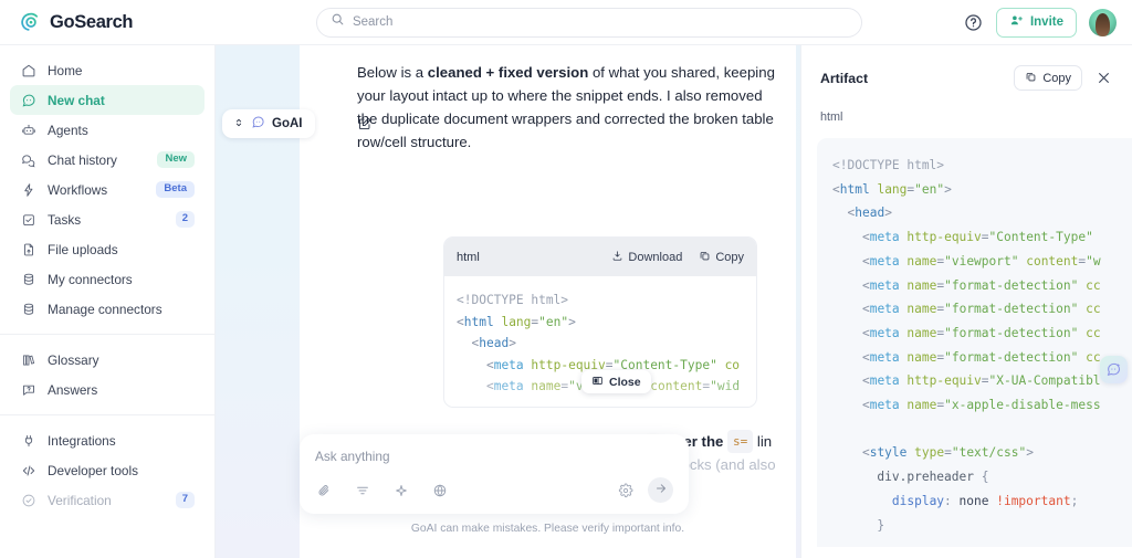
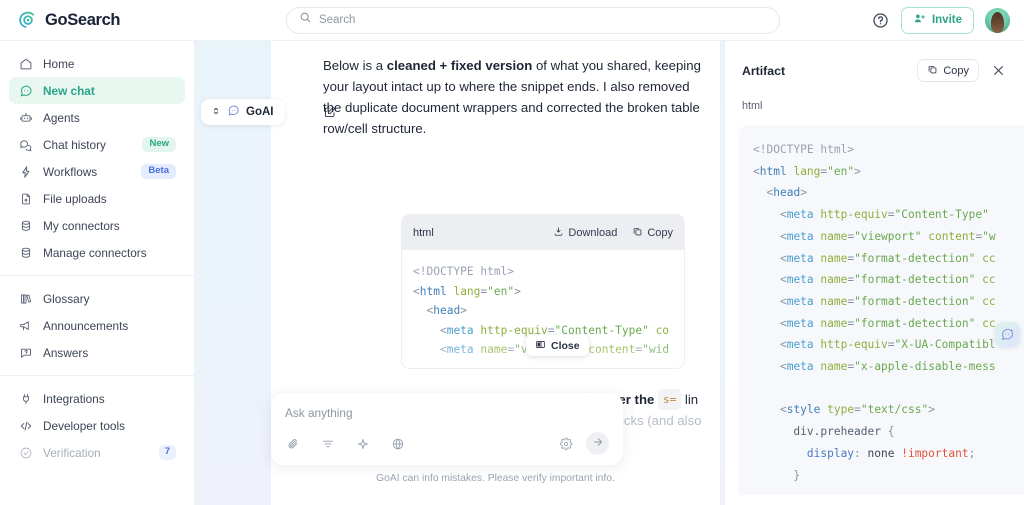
  GoSearch
  Search
  Invite
  Home
  New chat
  Agents
  Chat history
  New
  Workflows
  Beta
- Tasks
- 2
  File uploads
  My connectors
  Manage connectors
  Glossary
+ Announcements
  Answers
  Integrations
  Developer tools
  Verification
  7
  GoAI
  Below is a cleaned + fixed version of what you shared, keeping your layout intact up to where the snippet ends. I also removed the duplicate document wrappers and corrected the broken table row/cell structure.
  html
  Download
  Copy
  Close
  Ask anything
- GoAI can make mistakes. Please verify important info.
+ GoAI can info mistakes. Please verify important info.
  Artifact
  Copy
  html
  <!DOCTYPE html> <html lang="en"> <head> <meta http-equiv="Content-Type" <meta name="viewport" content="w <meta name="format-detection" cc <meta name="format-detection" cc <meta name="format-detection" cc <meta name="format-detection" cc <meta http-equiv="X-UA-Compatibl <meta name="x-apple-disable-mess <style type="text/css"> div.preheader { display: none !important; }
